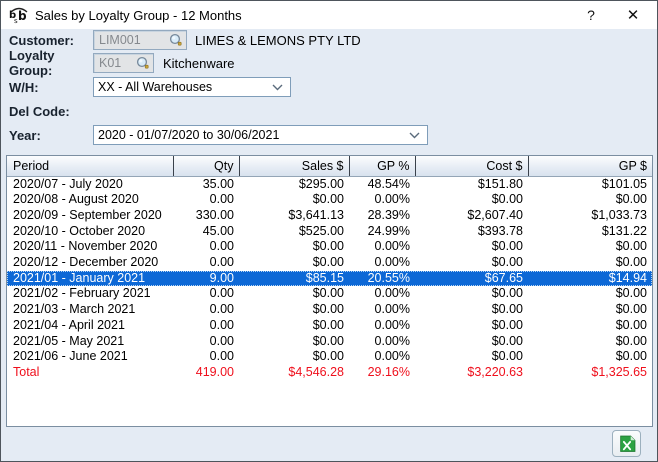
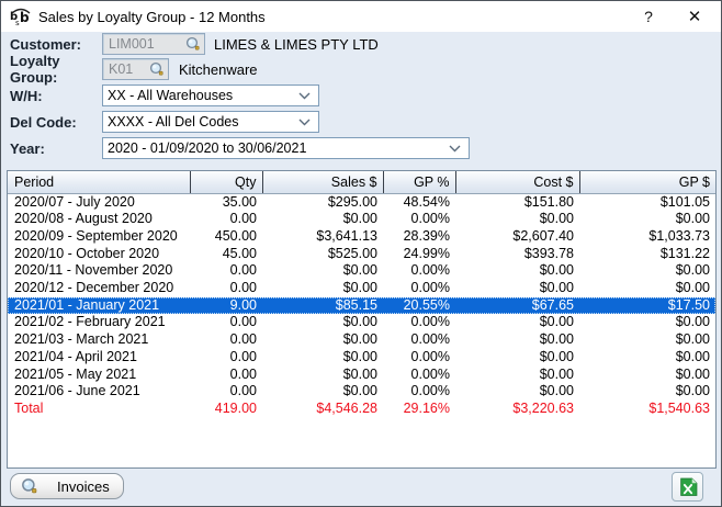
  b
  s
  b
  Sales by Loyalty Group - 12 Months
  ?
  ✕
  Customer:
  LIM001
- LIMES & LEMONS PTY LTD
+ LIMES & LIMES PTY LTD
  Loyalty Group:
  K01
  Kitchenware
  W/H:
  XX - All Warehouses
  Del Code:
+ XXXX - All Del Codes
  Year:
- 2020 - 01/07/2020 to 30/06/2021
+ 2020 - 01/09/2020 to 30/06/2021
  Period	Qty	Sales $	GP %	Cost $	GP $
  2020/07 - July 2020	35.00	$295.00	48.54%	$151.80	$101.05
  2020/08 - August 2020	0.00	$0.00	0.00%	$0.00	$0.00
- 2020/09 - September 2020	330.00	$3,641.13	28.39%	$2,607.40	$1,033.73
+ 2020/09 - September 2020	450.00	$3,641.13	28.39%	$2,607.40	$1,033.73
  2020/10 - October 2020	45.00	$525.00	24.99%	$393.78	$131.22
  2020/11 - November 2020	0.00	$0.00	0.00%	$0.00	$0.00
  2020/12 - December 2020	0.00	$0.00	0.00%	$0.00	$0.00
- 2021/01 - January 2021	9.00	$85.15	20.55%	$67.65	$14.94
+ 2021/01 - January 2021	9.00	$85.15	20.55%	$67.65	$17.50
  2021/02 - February 2021	0.00	$0.00	0.00%	$0.00	$0.00
  2021/03 - March 2021	0.00	$0.00	0.00%	$0.00	$0.00
  2021/04 - April 2021	0.00	$0.00	0.00%	$0.00	$0.00
  2021/05 - May 2021	0.00	$0.00	0.00%	$0.00	$0.00
  2021/06 - June 2021	0.00	$0.00	0.00%	$0.00	$0.00
- Total	419.00	$4,546.28	29.16%	$3,220.63	$1,325.65
+ Total	419.00	$4,546.28	29.16%	$3,220.63	$1,540.63
+ Invoices
